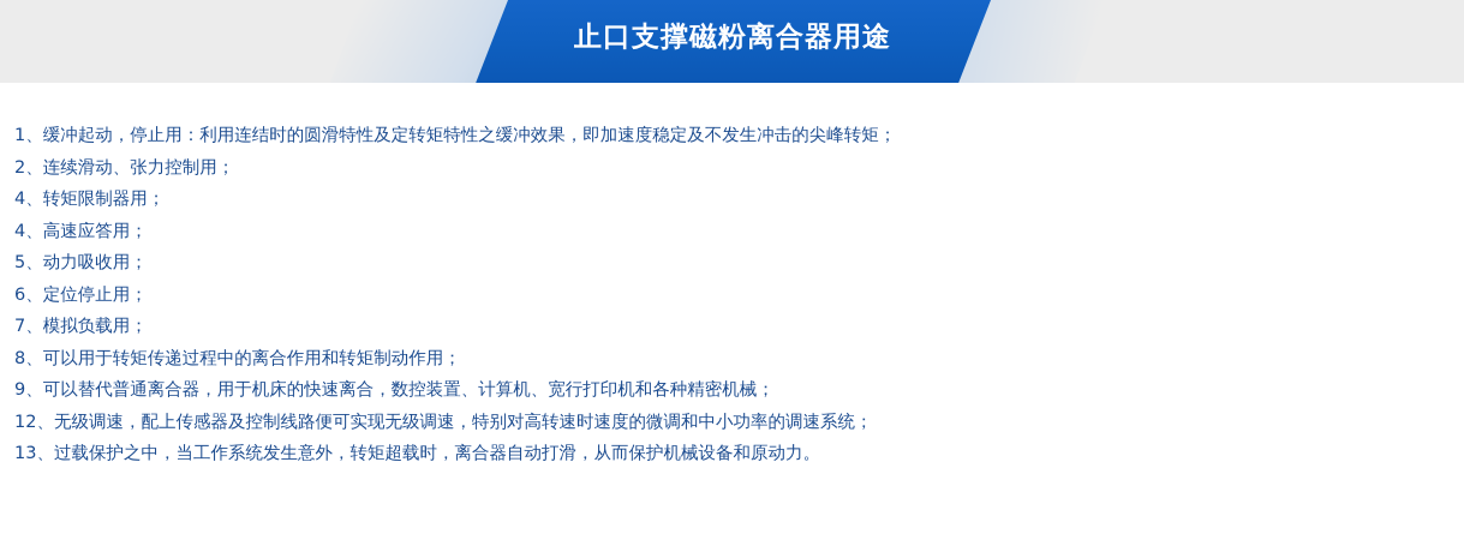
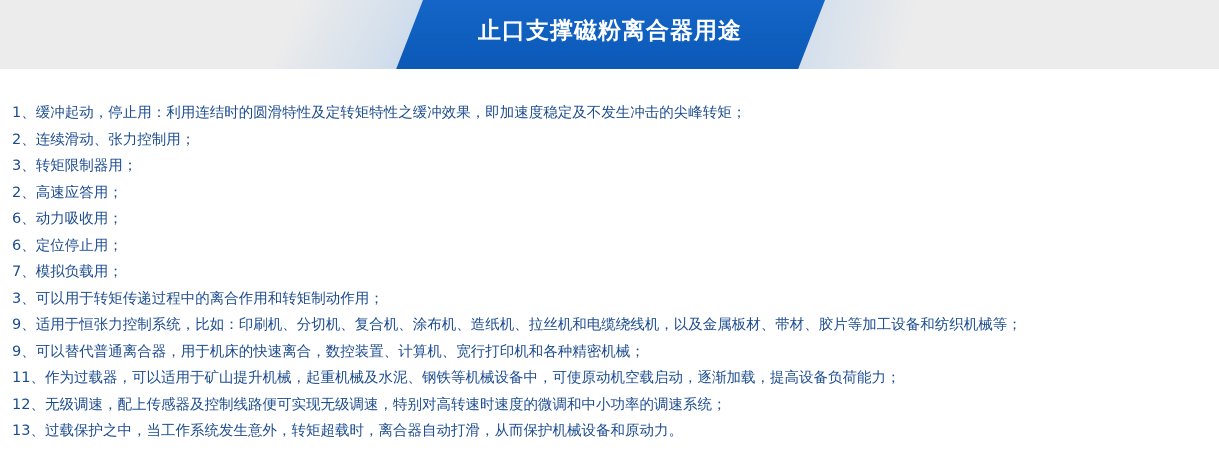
  止口支撑磁粉离合器用途
  1、缓冲起动，停止用：利用连结时的圆滑特性及定转矩特性之缓冲效果，即加速度稳定及不发生冲击的尖峰转矩；
  2、连续滑动、张力控制用；
- 4、转矩限制器用；
+ 3、转矩限制器用；
- 4、高速应答用；
+ 2、高速应答用；
- 5、动力吸收用；
+ 6、动力吸收用；
  6、定位停止用；
  7、模拟负载用；
- 8、可以用于转矩传递过程中的离合作用和转矩制动作用；
+ 3、可以用于转矩传递过程中的离合作用和转矩制动作用；
+ 9、适用于恒张力控制系统，比如：印刷机、分切机、复合机、涂布机、造纸机、拉丝机和电缆绕线机，以及金属板材、带材、胶片等加工设备和纺织机械等；
  9、可以替代普通离合器，用于机床的快速离合，数控装置、计算机、宽行打印机和各种精密机械；
+ 11、作为过载器，可以适用于矿山提升机械，起重机械及水泥、钢铁等机械设备中，可使原动机空载启动，逐渐加载，提高设备负荷能力；
  12、无级调速，配上传感器及控制线路便可实现无级调速，特别对高转速时速度的微调和中小功率的调速系统；
  13、过载保护之中，当工作系统发生意外，转矩超载时，离合器自动打滑，从而保护机械设备和原动力。
